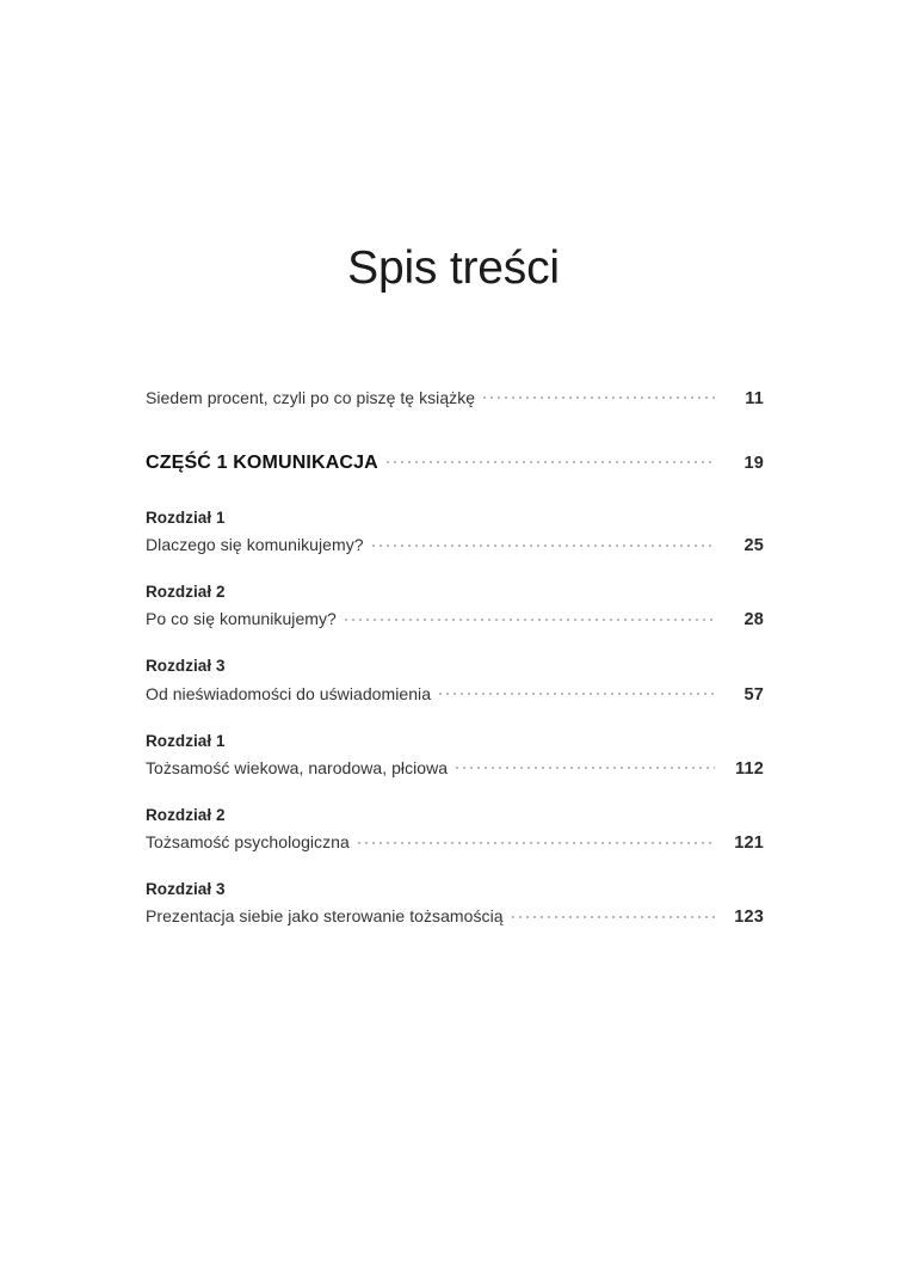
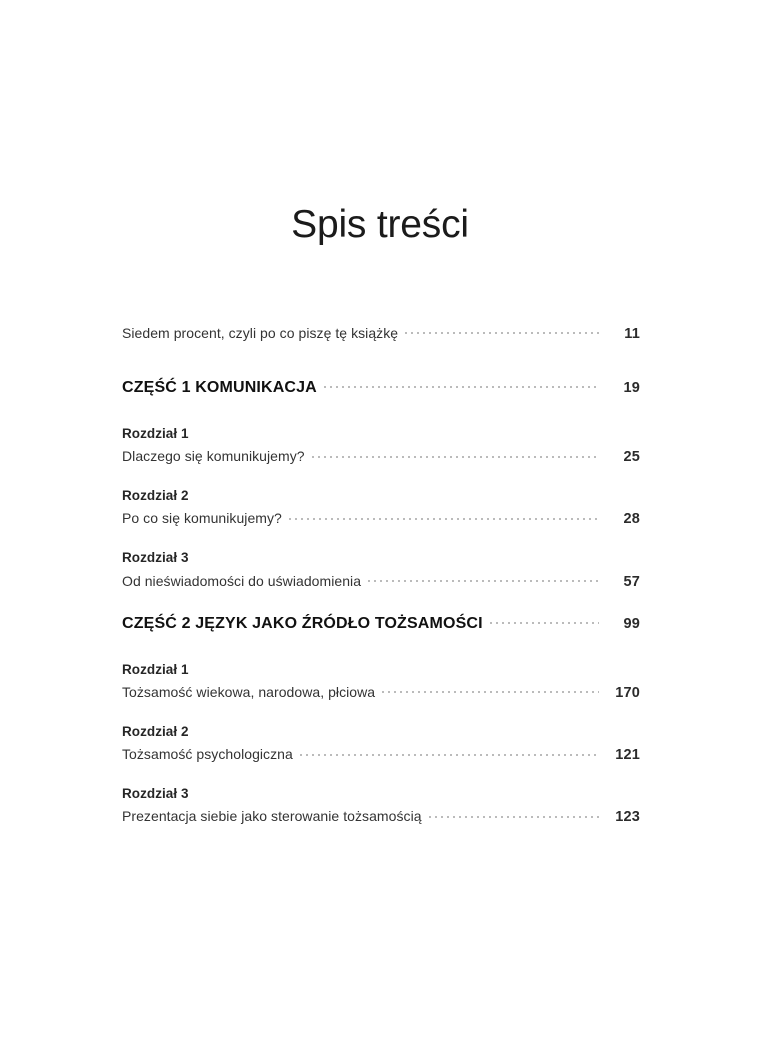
  Spis treści
  Siedem procent, czyli po co piszę tę książkę
  11
  CZĘŚĆ 1 KOMUNIKACJA
  19
  Rozdział 1
  Dlaczego się komunikujemy?
  25
  Rozdział 2
  Po co się komunikujemy?
  28
  Rozdział 3
  Od nieświadomości do uświadomienia
  57
+ CZĘŚĆ 2 JĘZYK JAKO ŹRÓDŁO TOŻSAMOŚCI
+ 99
  Rozdział 1
  Tożsamość wiekowa, narodowa, płciowa
- 112
+ 170
  Rozdział 2
  Tożsamość psychologiczna
  121
  Rozdział 3
  Prezentacja siebie jako sterowanie tożsamością
  123
